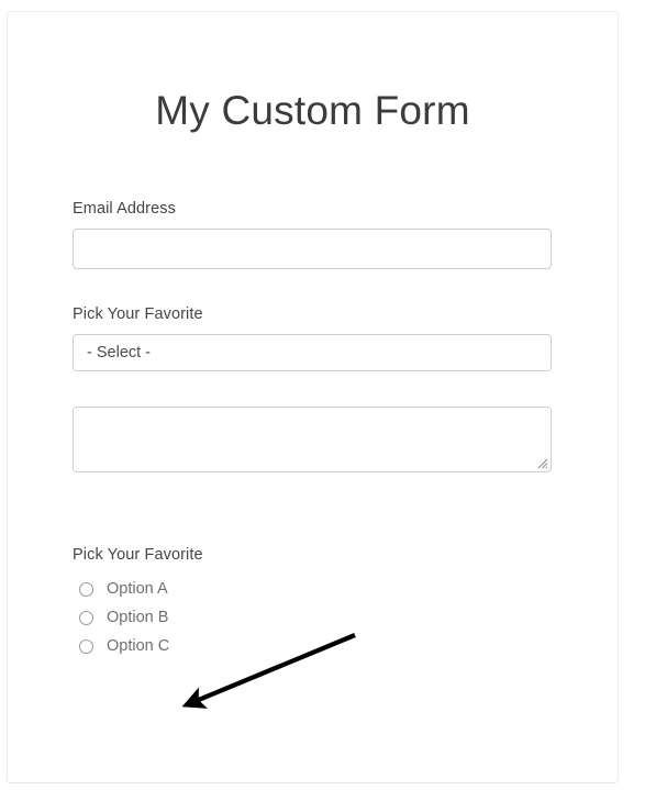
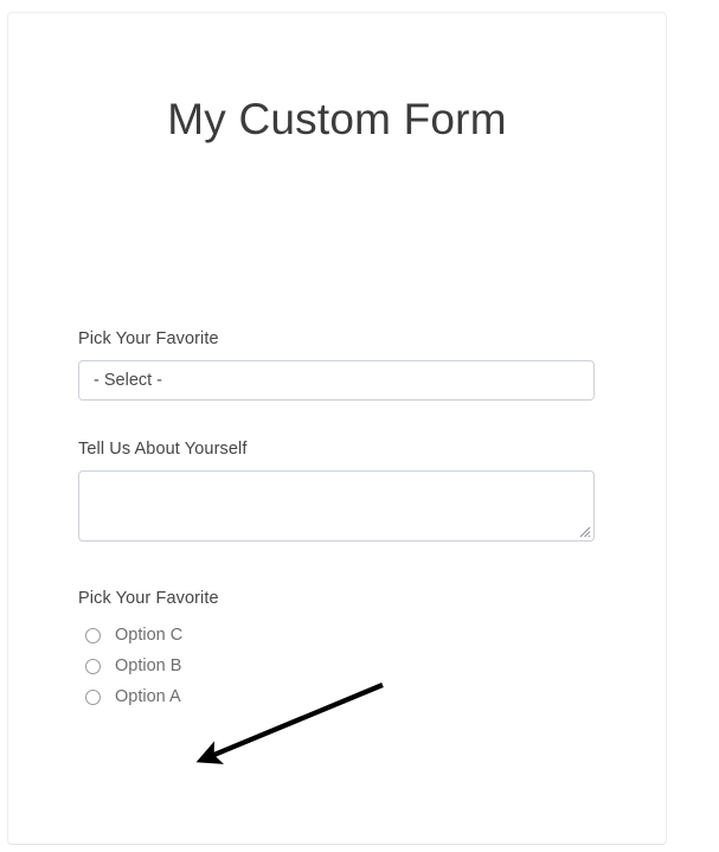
  My Custom Form
- Email Address
  Pick Your Favorite
  - Select -
+ Tell Us About Yourself
  Pick Your Favorite
- Option A
+ Option C
  Option B
- Option C
+ Option A
